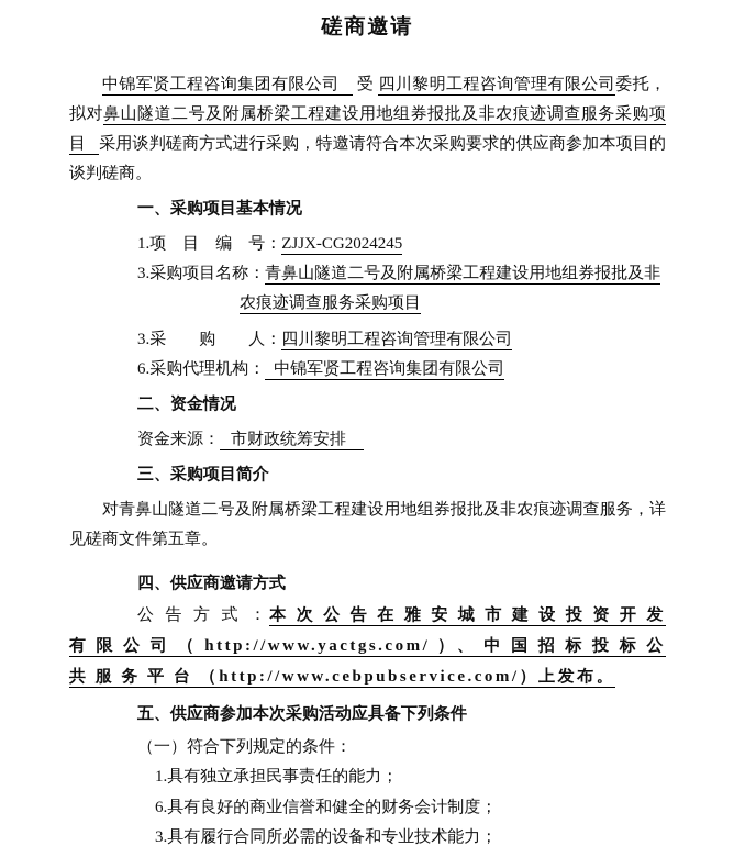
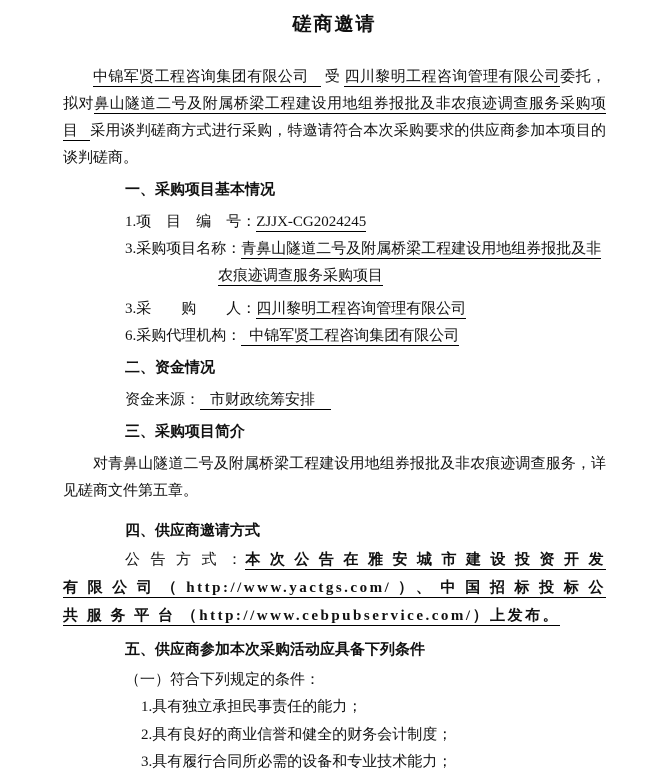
  磋商邀请
  中锦军贤工程咨询集团有限公司 受 四川黎明工程咨询管理有限公司委托，拟对鼻山隧道二号及附属桥梁工程建设用地组券报批及非农痕迹调查服务采购项目 采用谈判磋商方式进行采购，特邀请符合本次采购要求的供应商参加本项目的谈判磋商。
  一、采购项目基本情况
  1.项 目 编 号：ZJJX-CG2024245
  3.采购项目名称：青鼻山隧道二号及附属桥梁工程建设用地组券报批及非农痕迹调查服务采购项目
  3.采 购 人：四川黎明工程咨询管理有限公司
  6.采购代理机构： 中锦军贤工程咨询集团有限公司
  二、资金情况
  资金来源： 市财政统筹安排
  三、采购项目简介
  对青鼻山隧道二号及附属桥梁工程建设用地组券报批及非农痕迹调查服务，详见磋商文件第五章。
  四、供应商邀请方式
  公 告 方 式 ：本 次 公 告 在 雅 安 城 市 建 设 投 资 开 发 有 限 公 司 （ http://www.yactgs.com/ ）、 中 国 招 标 投 标 公 共 服 务 平 台 （http://www.cebpubservice.com/）上发布。
  五、供应商参加本次采购活动应具备下列条件
  （一）符合下列规定的条件：
  1.具有独立承担民事责任的能力；
- 6.具有良好的商业信誉和健全的财务会计制度；
+ 2.具有良好的商业信誉和健全的财务会计制度；
  3.具有履行合同所必需的设备和专业技术能力；
